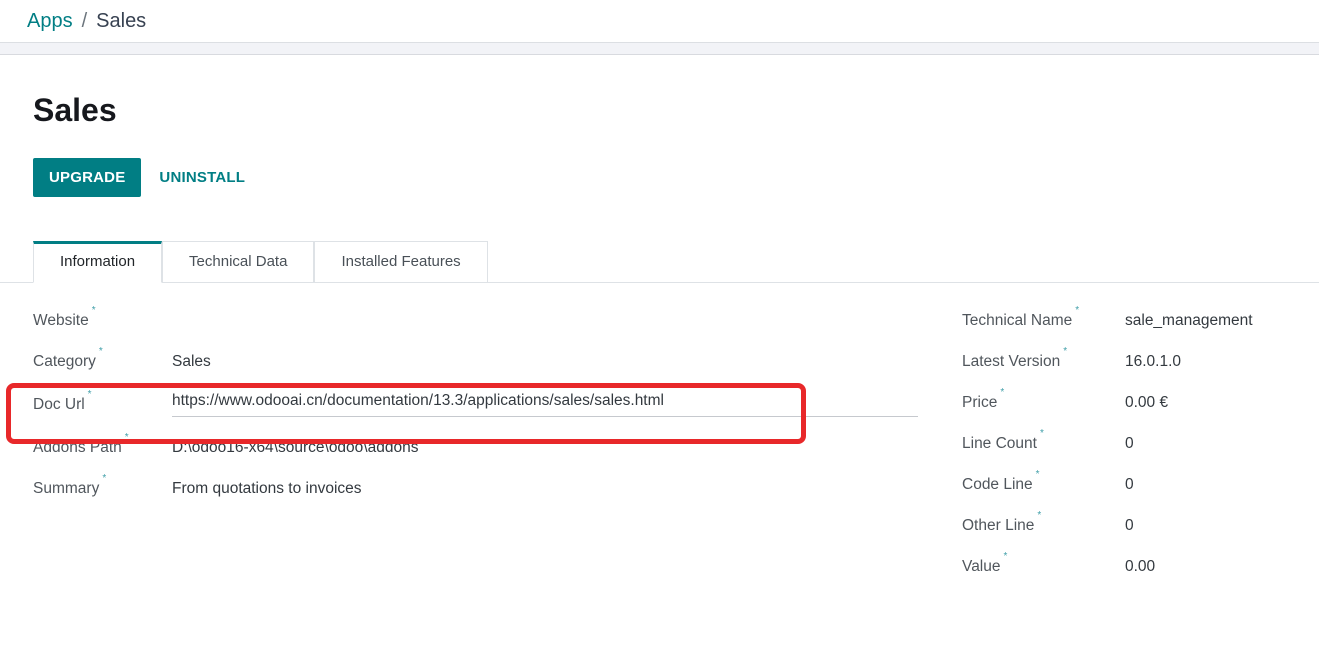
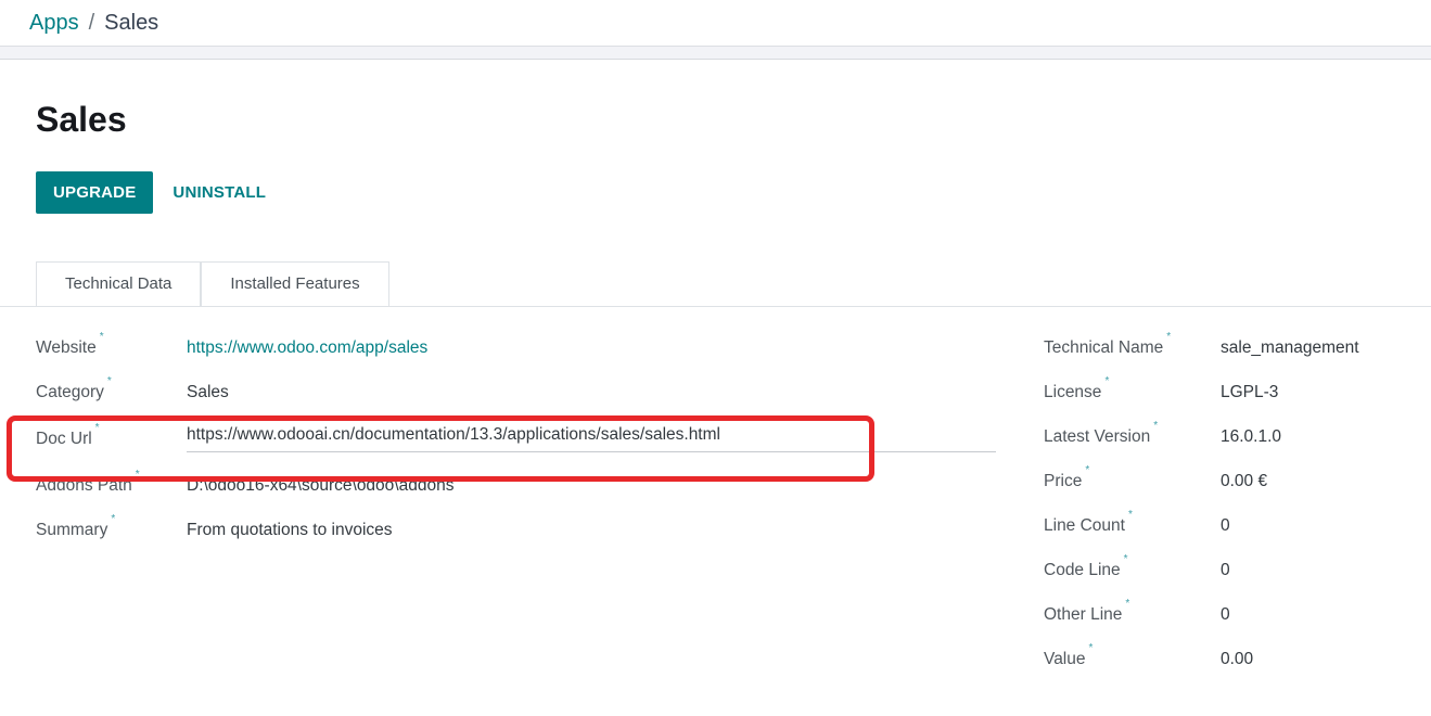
  Apps
  /
  Sales
  Sales
  UPGRADE
  UNINSTALL
- Information
  Technical Data
  Installed Features
  Website*
+ https://www.odoo.com/app/sales
  Category*
  Sales
  Doc Url*
  https://www.odooai.cn/documentation/13.3/applications/sales/sales.html
  Addons Path*
  D:\odoo16-x64\source\odoo\addons
  Summary*
  From quotations to invoices
  Technical Name*
  sale_management
+ License*
+ LGPL-3
  Latest Version*
  16.0.1.0
  Price*
  0.00 €
  Line Count*
  0
  Code Line*
  0
  Other Line*
  0
  Value*
  0.00
